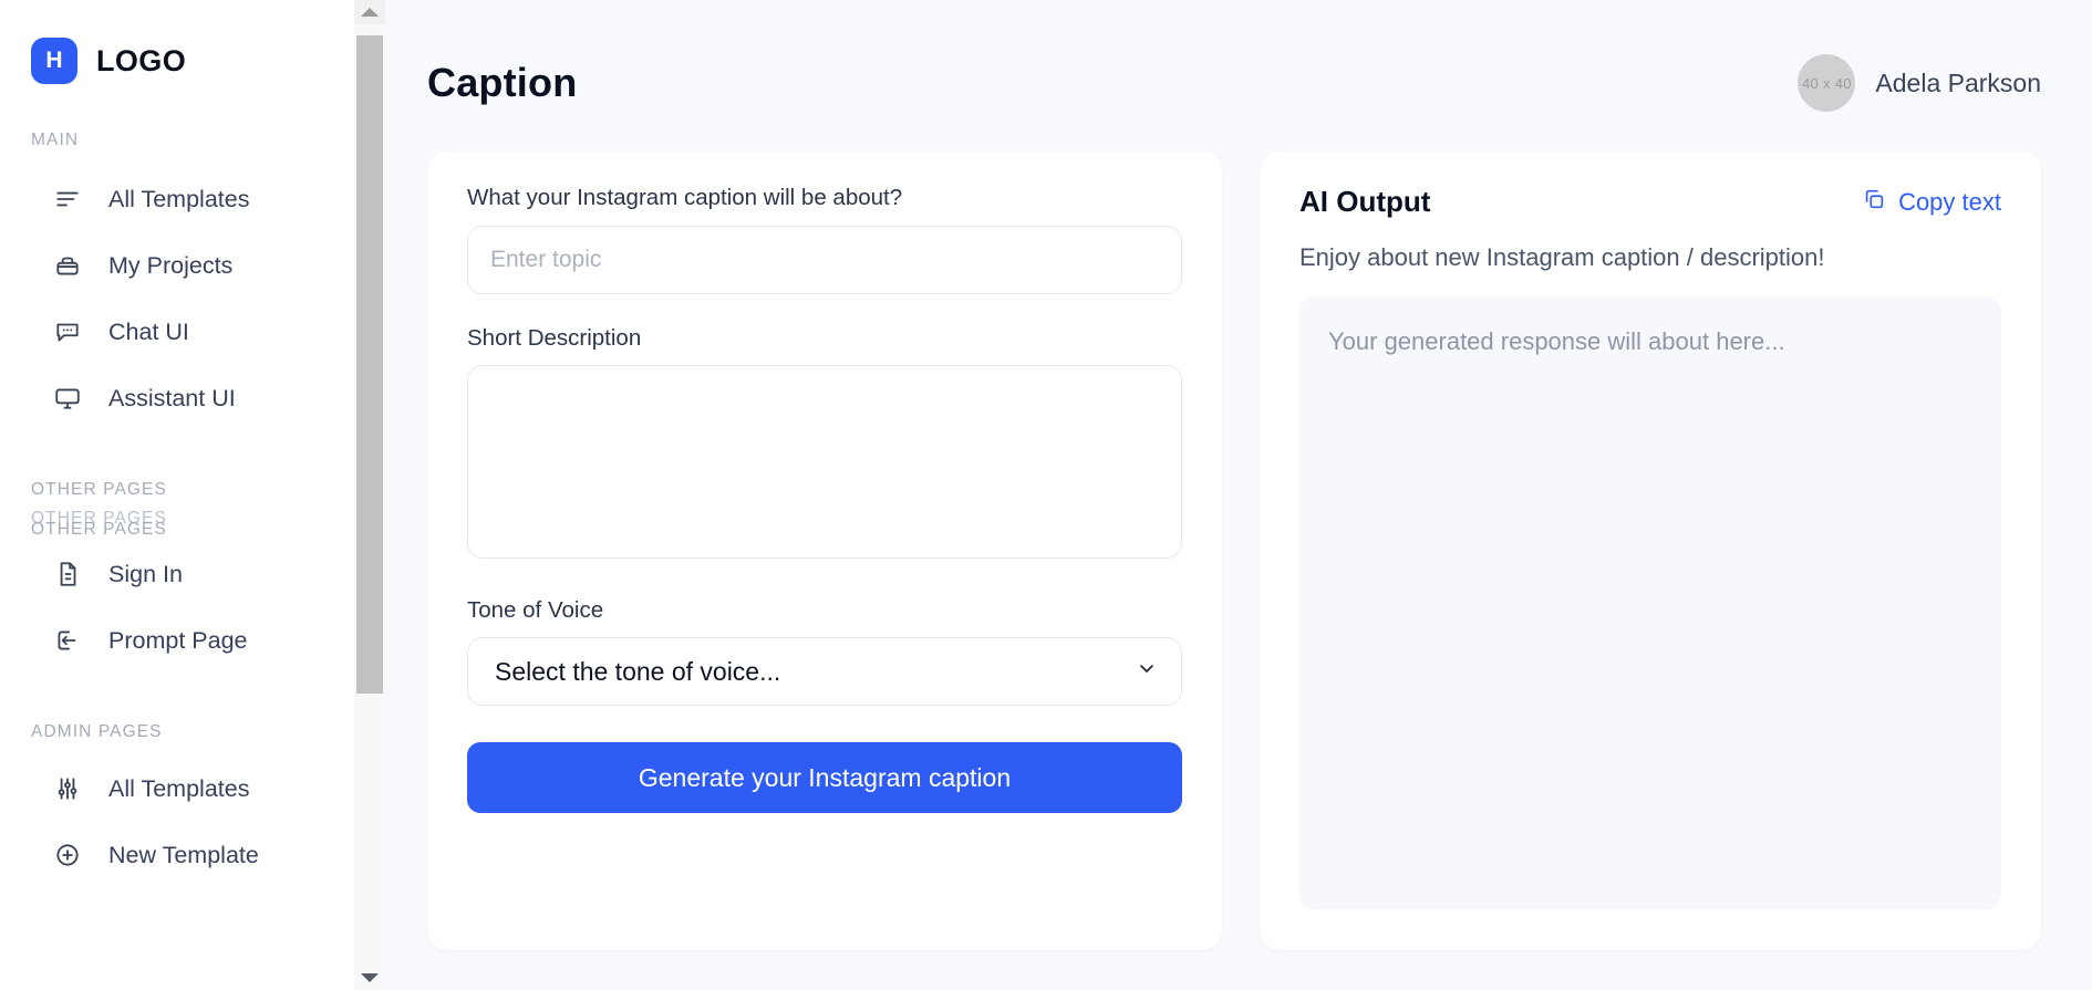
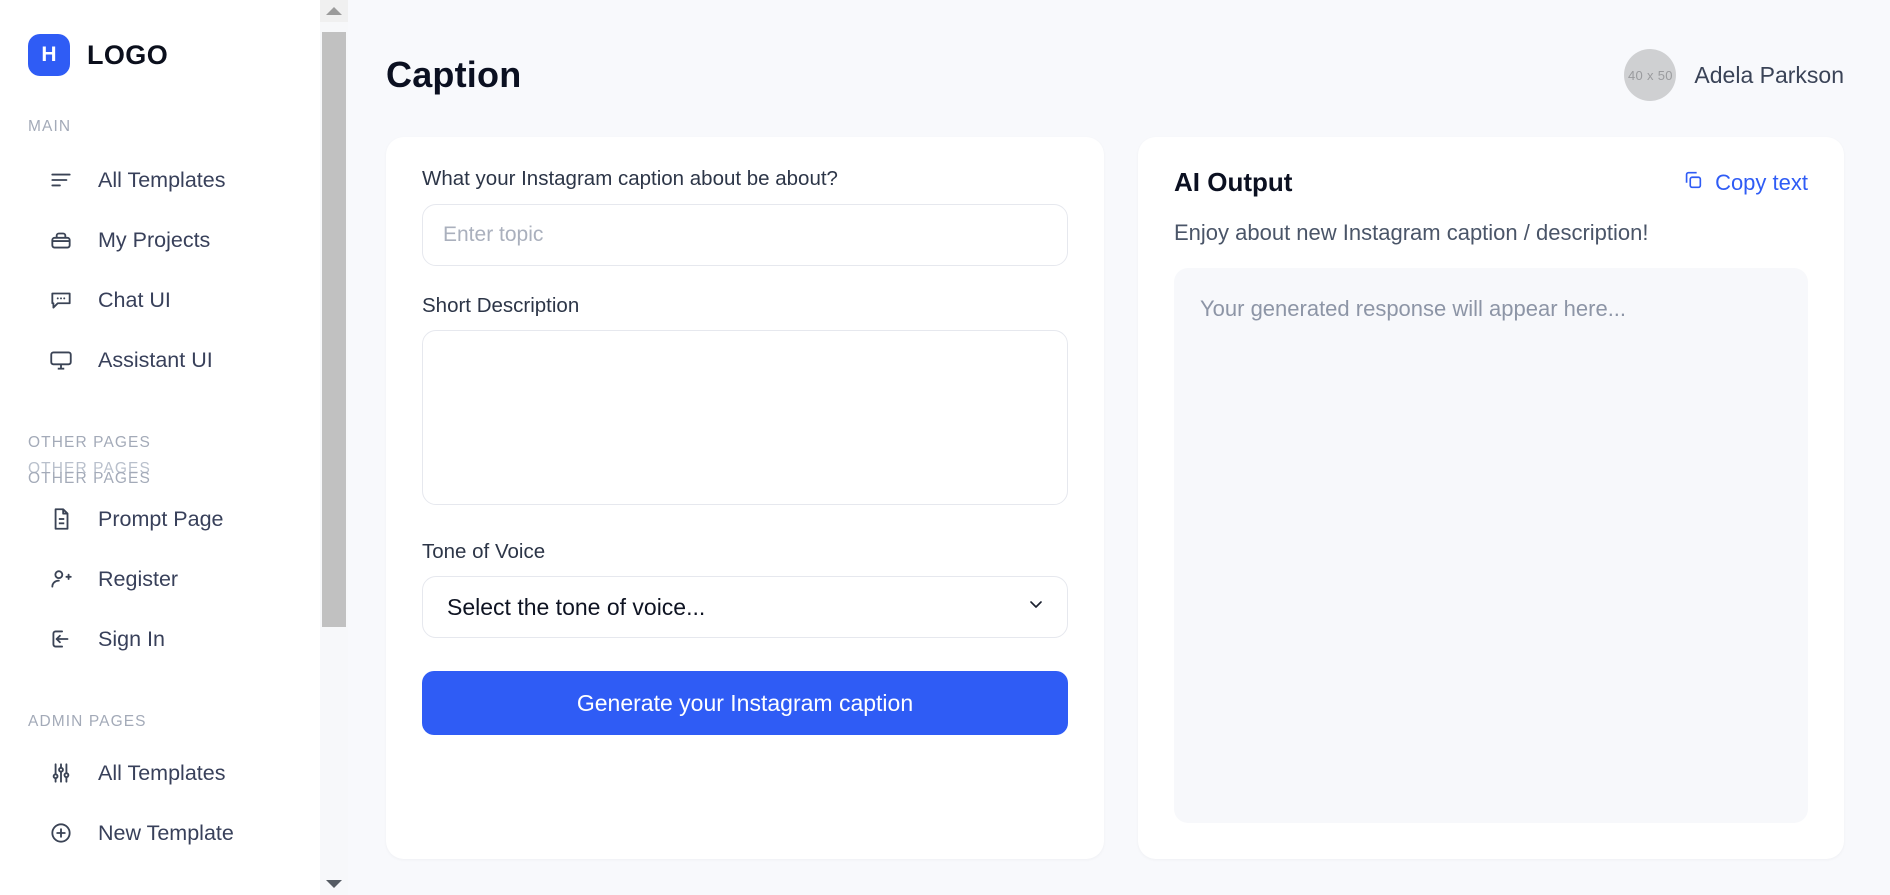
  H
  LOGO
  MAIN
  All Templates
  My Projects
  Chat UI
  Assistant UI
  OTHER PAGES
  OTHER PAGES
  OTHER PAGES
- Sign In
+ Prompt Page
+ Register
- Prompt Page
+ Sign In
  ADMIN PAGES
  All Templates
  New Template
  Caption
- 40 x 40
+ 40 x 50
  Adela Parkson
- What your Instagram caption will be about?
+ What your Instagram caption about be about?
  Enter topic
  Short Description
  Tone of Voice
  Select the tone of voice...
  Generate your Instagram caption
  AI Output
  Copy text
  Enjoy about new Instagram caption / description!
- Your generated response will about here...
+ Your generated response will appear here...
